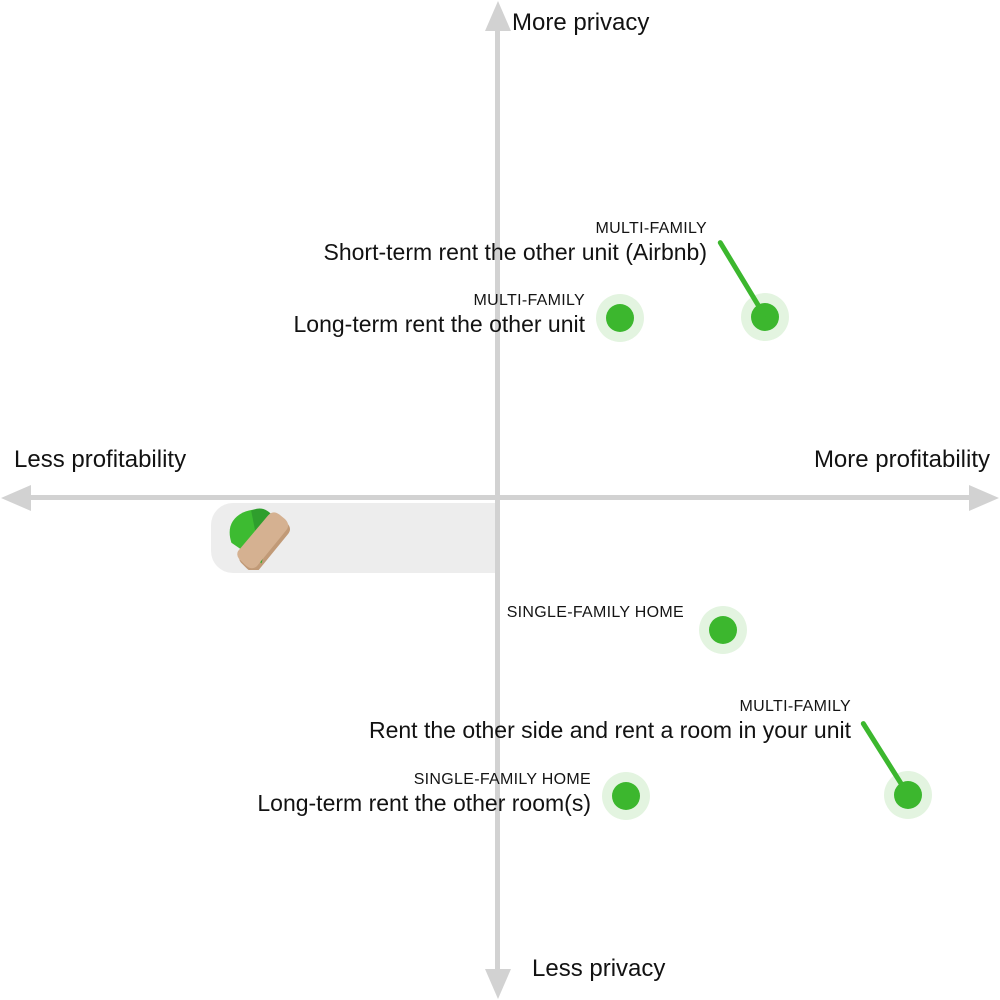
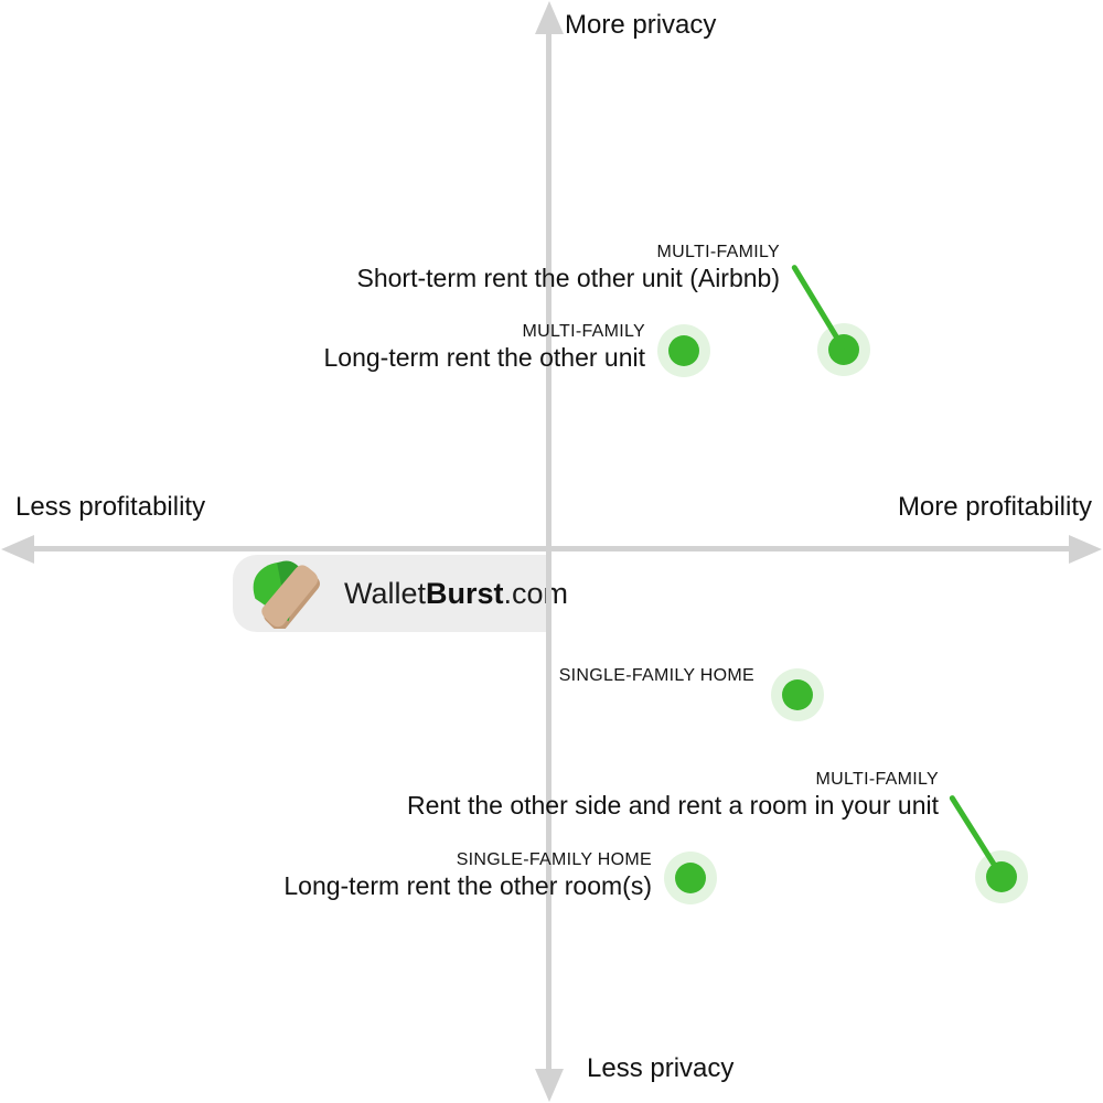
  More privacy
  Less privacy
  Less profitability
  More profitability
  MULTI-FAMILY
  Short-term rent the other unit (Airbnb)
  MULTI-FAMILY
  Long-term rent the other unit
  SINGLE-FAMILY HOME
  MULTI-FAMILY
  Rent the other side and rent a room in your unit
  SINGLE-FAMILY HOME
  Long-term rent the other room(s)
+ WalletBurst.com
